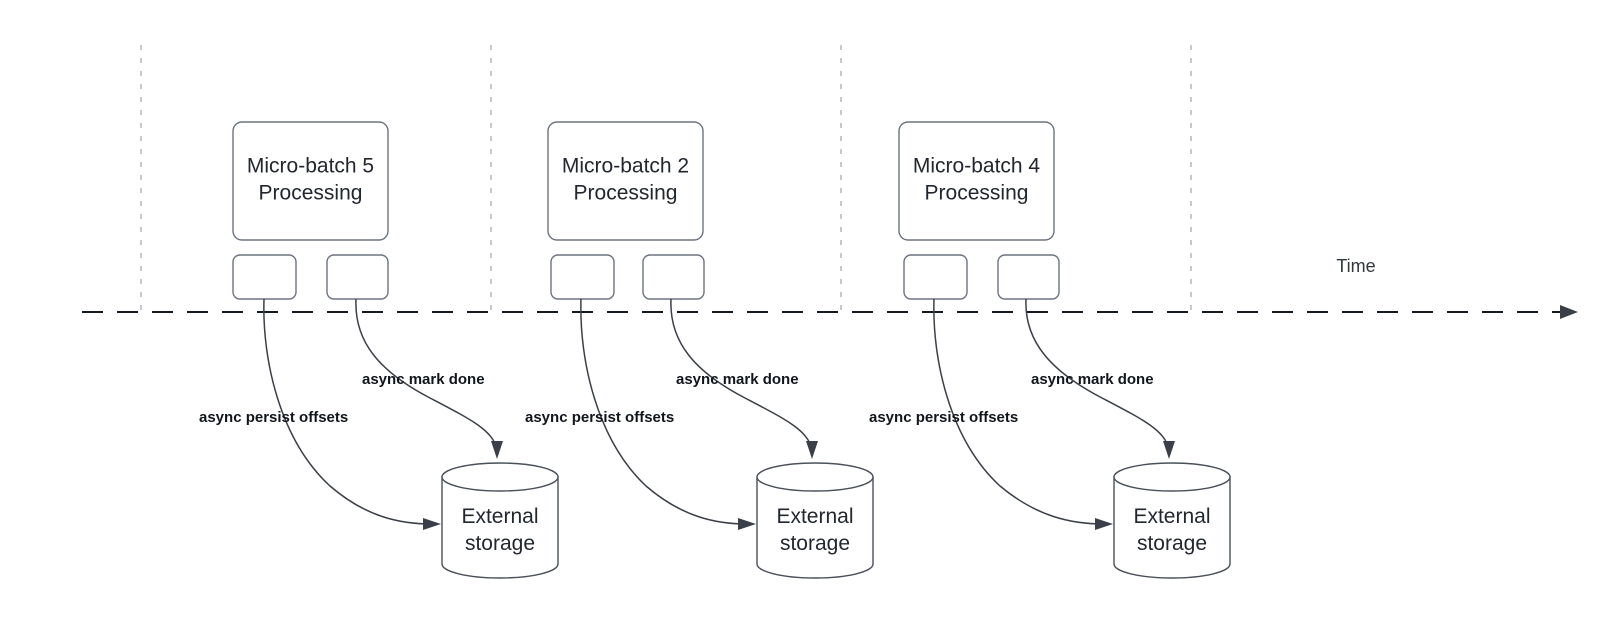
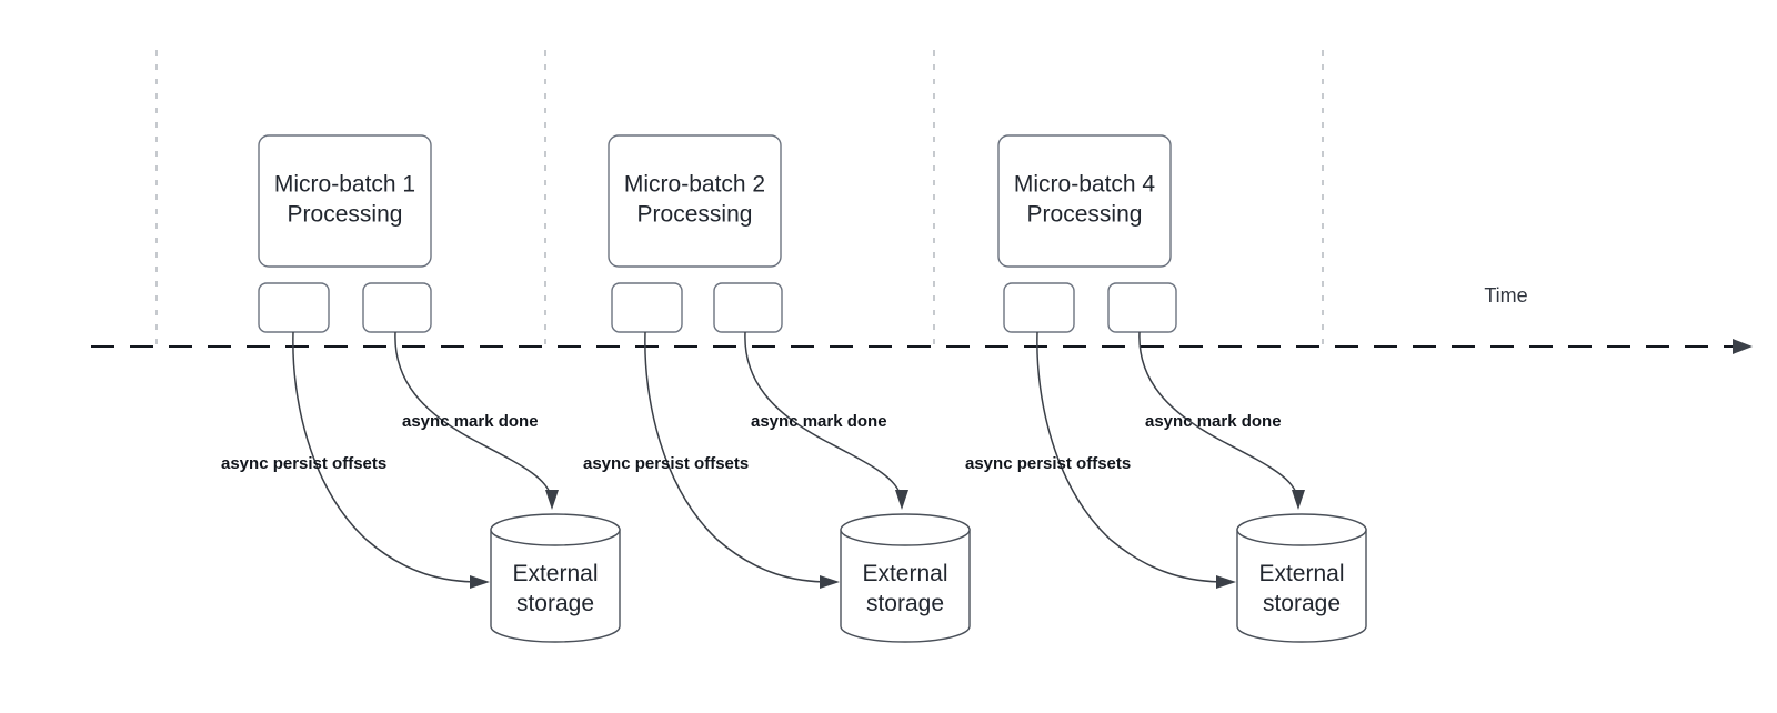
  Time
- Micro-batch 5
+ Micro-batch 1
  Processing
  async persist offsets
  async mark done
  External
  storage
  Micro-batch 2
  Processing
  async persist offsets
  async mark done
  External
  storage
  Micro-batch 4
  Processing
  async persist offsets
  async mark done
  External
  storage
